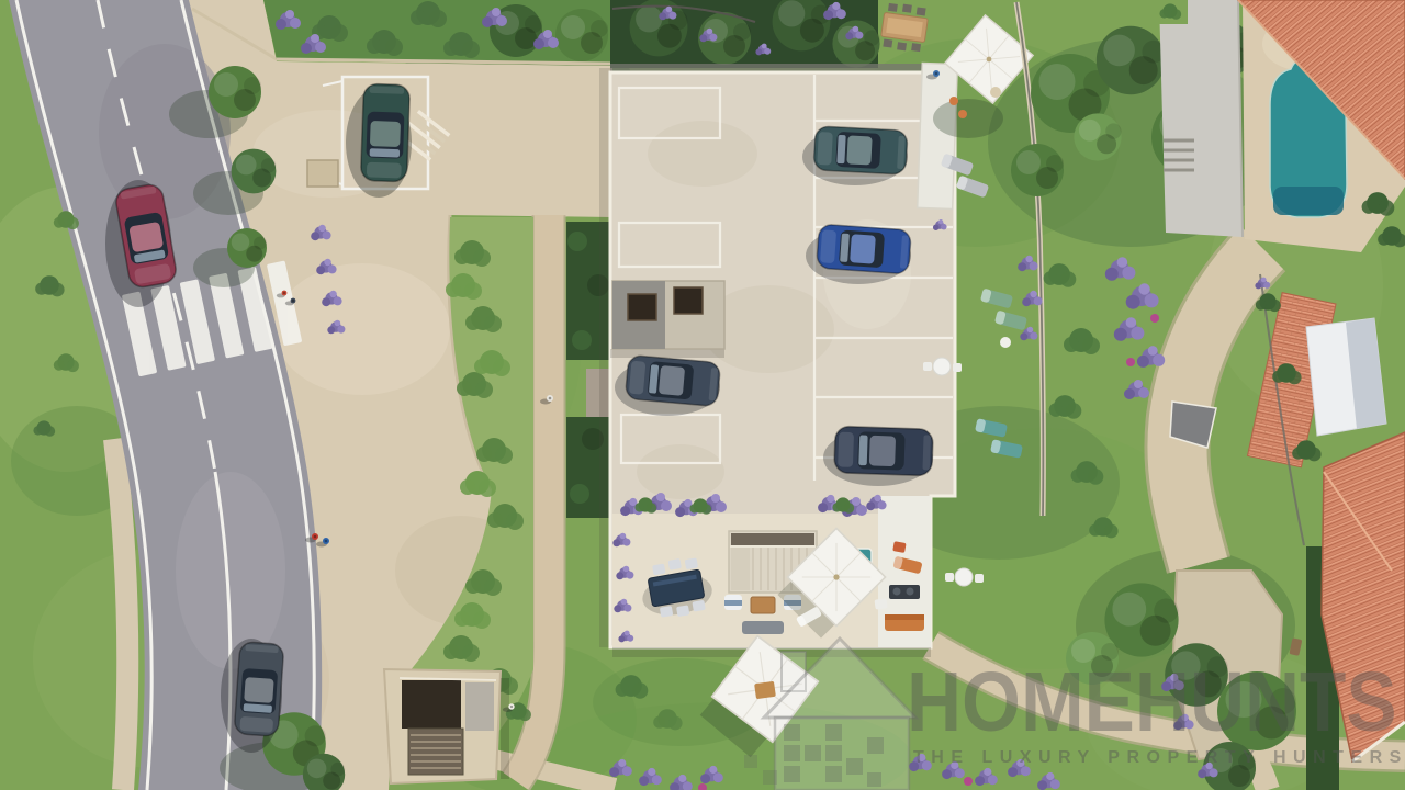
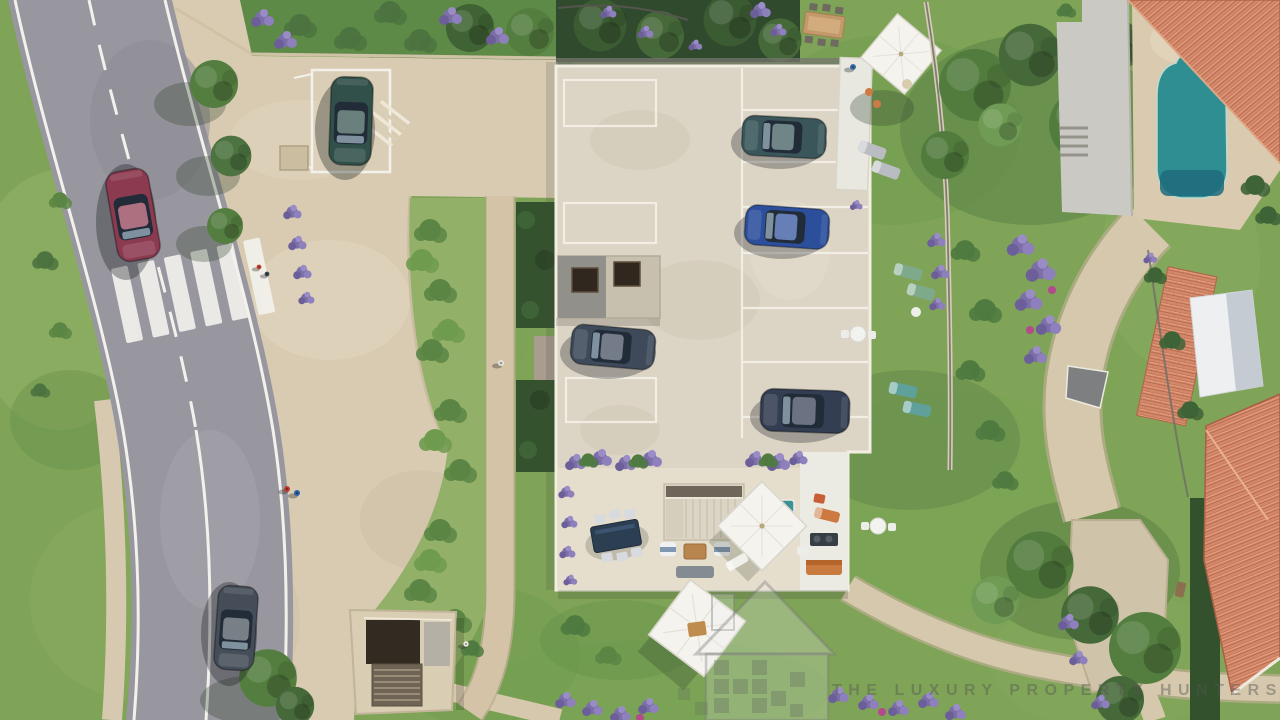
- HOMEHUNTS
  THE LUXURY PROPERTY HUNTERS
